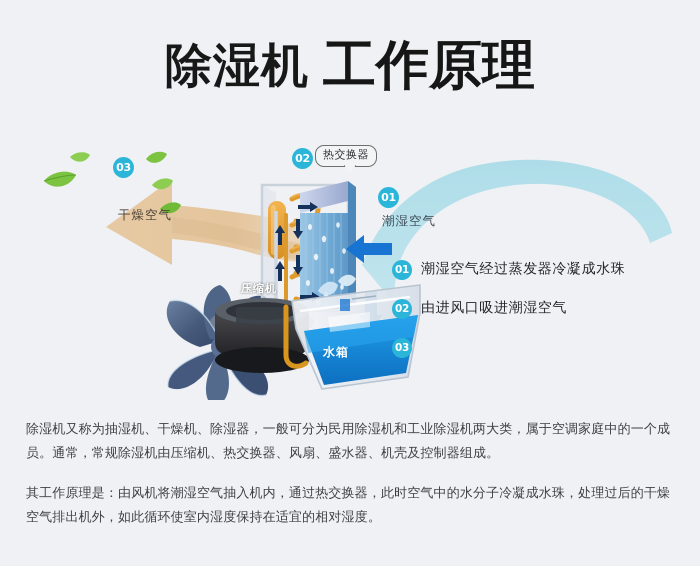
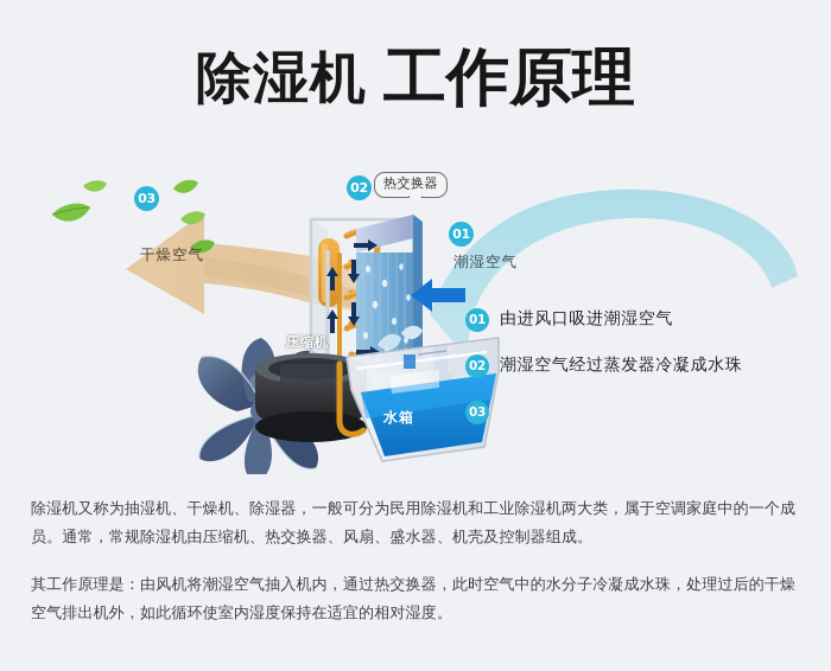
  除湿机 工作原理
  03
  02
  01
  热交换器
  干燥空气
  潮湿空气
  压缩机
  水箱
  01
- 潮湿空气经过蒸发器冷凝成水珠
+ 由进风口吸进潮湿空气
  02
- 由进风口吸进潮湿空气
+ 潮湿空气经过蒸发器冷凝成水珠
  03
  除湿机又称为抽湿机、干燥机、除湿器，一般可分为民用除湿机和工业除湿机两大类，属于空调家庭中的一个成员。通常，常规除湿机由压缩机、热交换器、风扇、盛水器、机壳及控制器组成。
  其工作原理是：由风机将潮湿空气抽入机内，通过热交换器，此时空气中的水分子冷凝成水珠，处理过后的干燥空气排出机外，如此循环使室内湿度保持在适宜的相对湿度。
